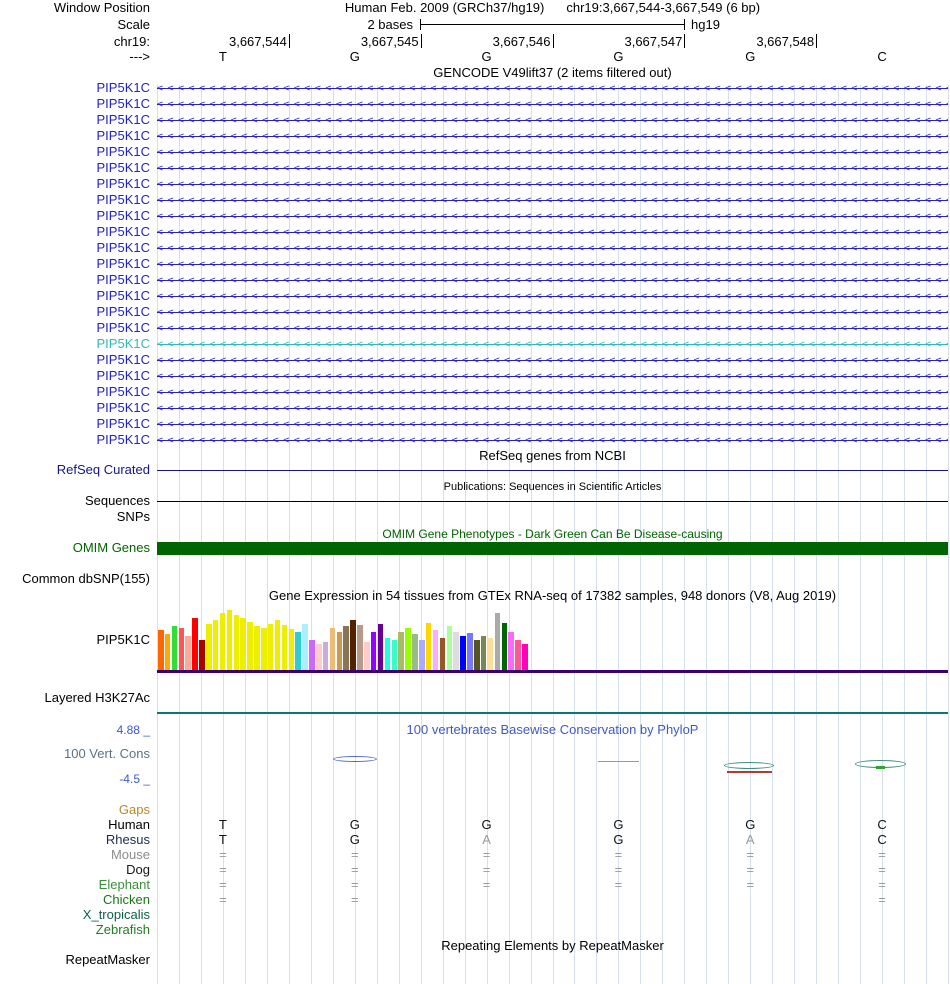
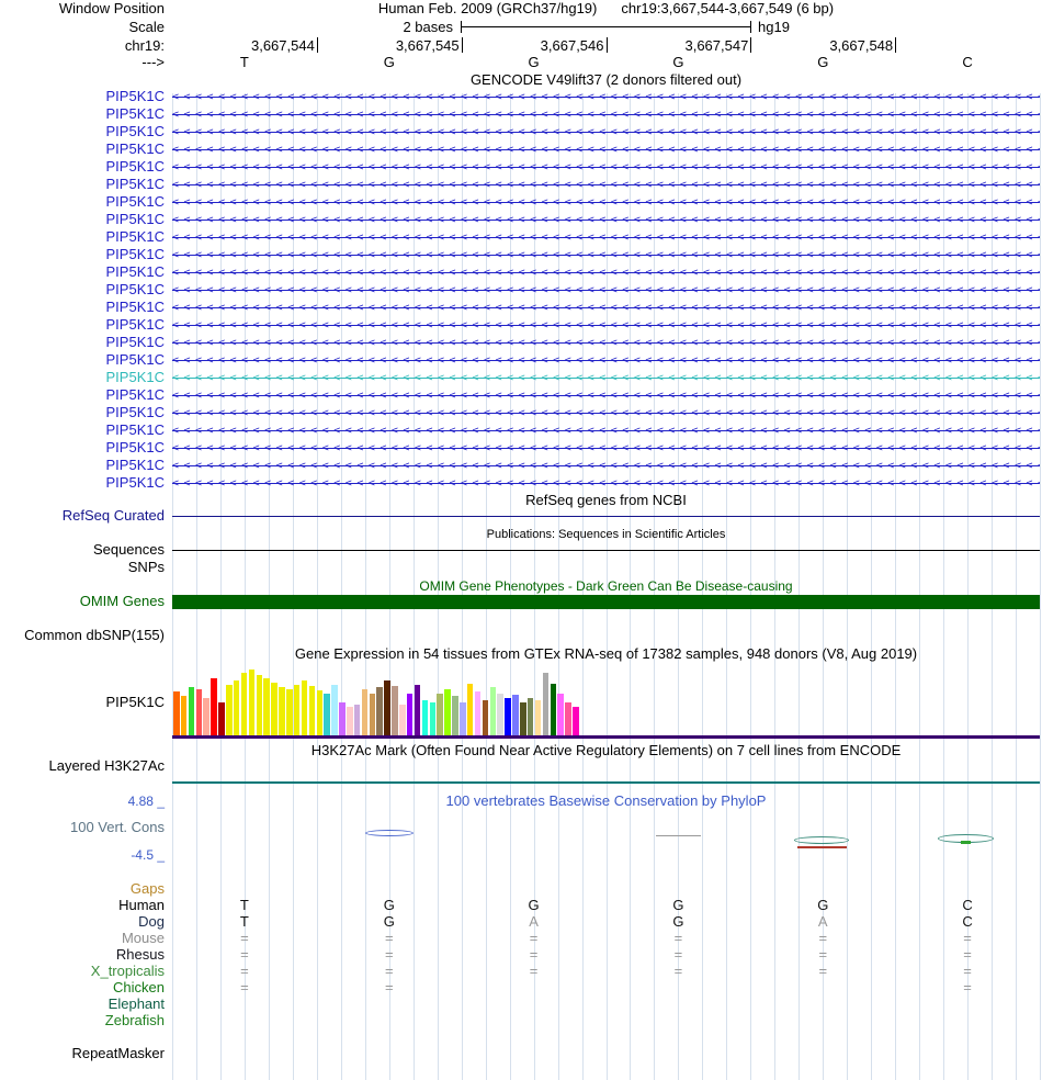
  Human Feb. 2009 (GRCh37/hg19)
  chr19:3,667,544-3,667,549 (6 bp)
  Window Position
  Scale
  chr19:
  --->
  2 bases
  hg19
  3,667,544
  3,667,545
  3,667,546
  3,667,547
  3,667,548
  T
  G
  G
  G
  G
  C
- GENCODE V49lift37 (2 items filtered out)
+ GENCODE V49lift37 (2 donors filtered out)
  PIP5K1C
  PIP5K1C
  PIP5K1C
  PIP5K1C
  PIP5K1C
  PIP5K1C
  PIP5K1C
  PIP5K1C
  PIP5K1C
  PIP5K1C
  PIP5K1C
  PIP5K1C
  PIP5K1C
  PIP5K1C
  PIP5K1C
  PIP5K1C
  PIP5K1C
  PIP5K1C
  PIP5K1C
  PIP5K1C
  PIP5K1C
  PIP5K1C
  PIP5K1C
  RefSeq genes from NCBI
  RefSeq Curated
  Publications: Sequences in Scientific Articles
  Sequences
  SNPs
  OMIM Gene Phenotypes - Dark Green Can Be Disease-causing
  OMIM Genes
  Common dbSNP(155)
  Gene Expression in 54 tissues from GTEx RNA-seq of 17382 samples, 948 donors (V8, Aug 2019)
  PIP5K1C
+ H3K27Ac Mark (Often Found Near Active Regulatory Elements) on 7 cell lines from ENCODE
  Layered H3K27Ac
  4.88 _
  100 vertebrates Basewise Conservation by PhyloP
  100 Vert. Cons
  -4.5 _
  Gaps
  Human
  T
  G
  G
  G
  G
  C
- Rhesus
+ Dog
  T
  G
  A
  G
  A
  C
  Mouse
  =
  =
  =
  =
  =
  =
- Dog
+ Rhesus
  =
  =
  =
  =
  =
  =
- Elephant
+ X_tropicalis
  =
  =
  =
  =
  =
  =
  Chicken
  =
  =
  =
- X_tropicalis
+ Elephant
  Zebrafish
- Repeating Elements by RepeatMasker
  RepeatMasker
